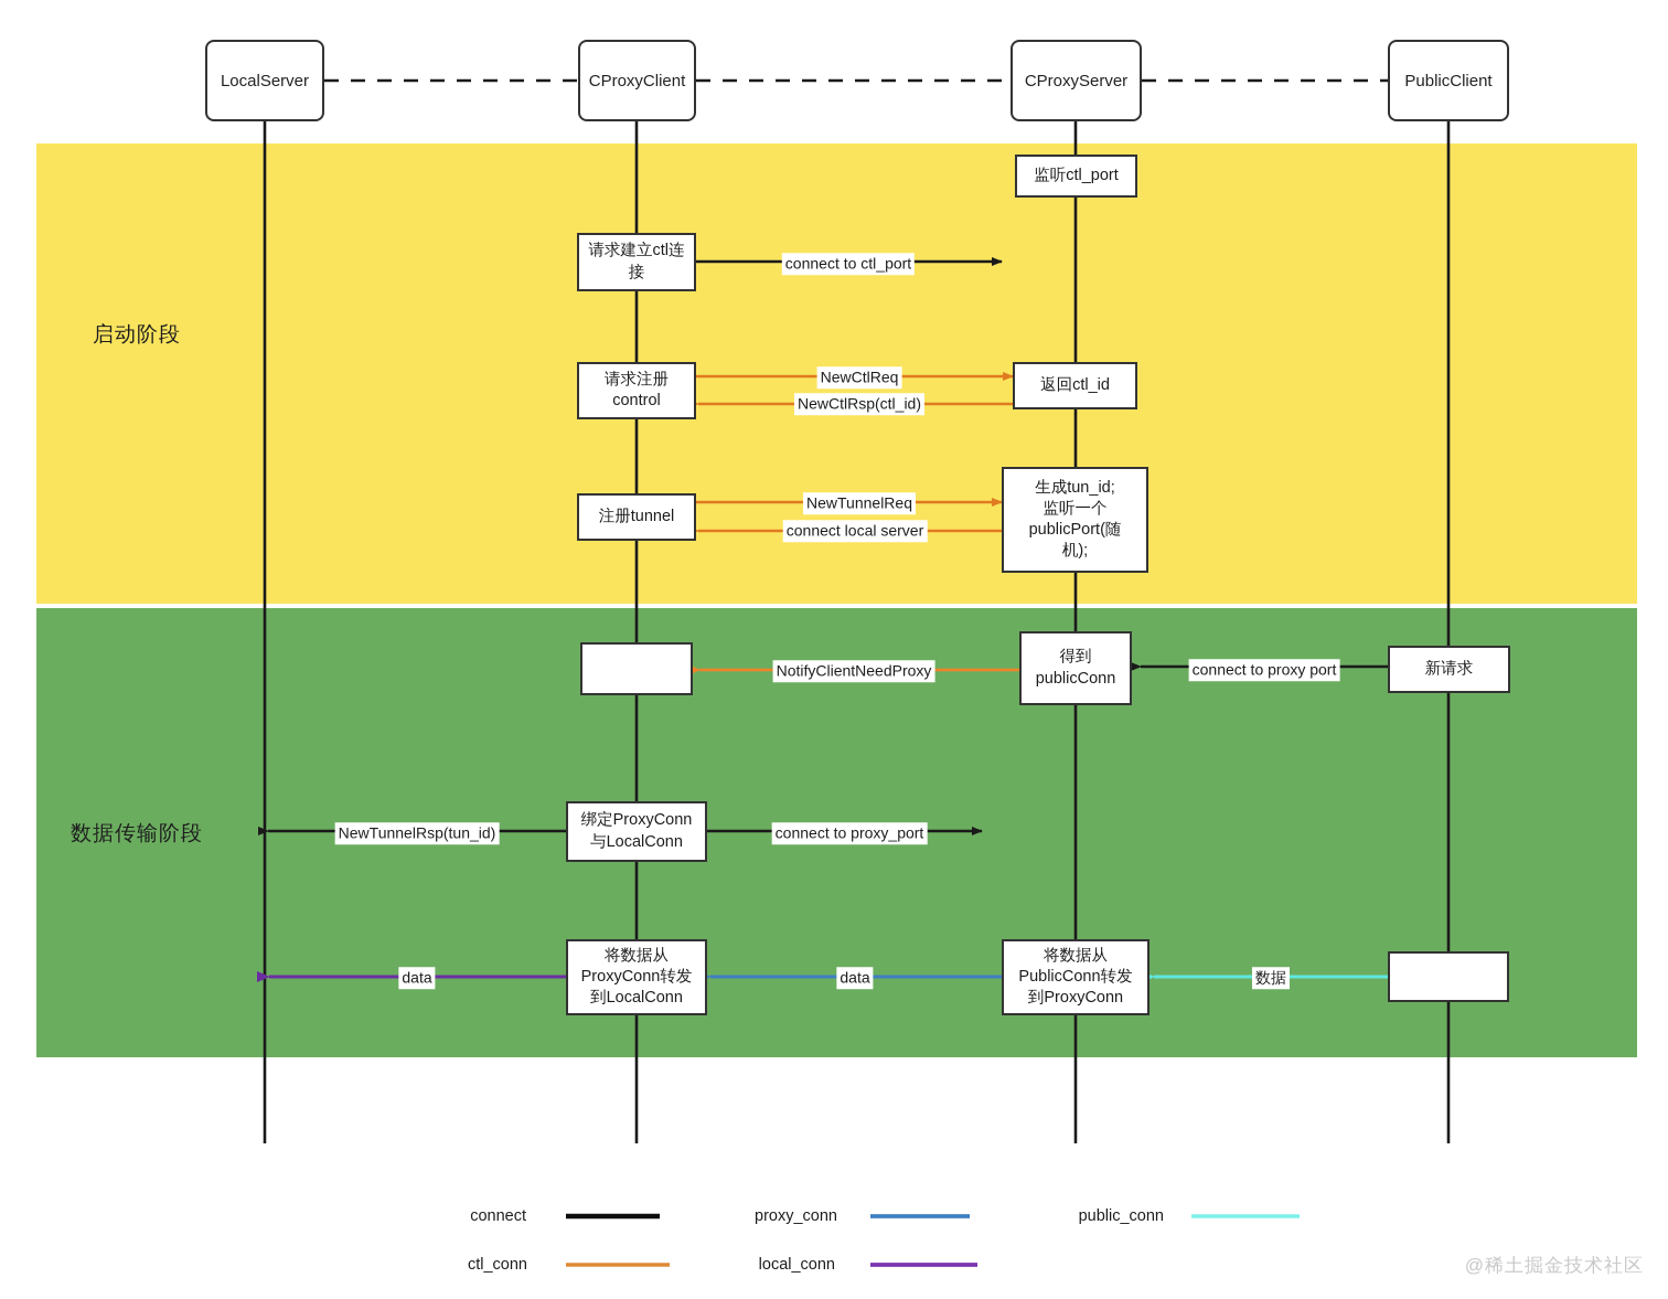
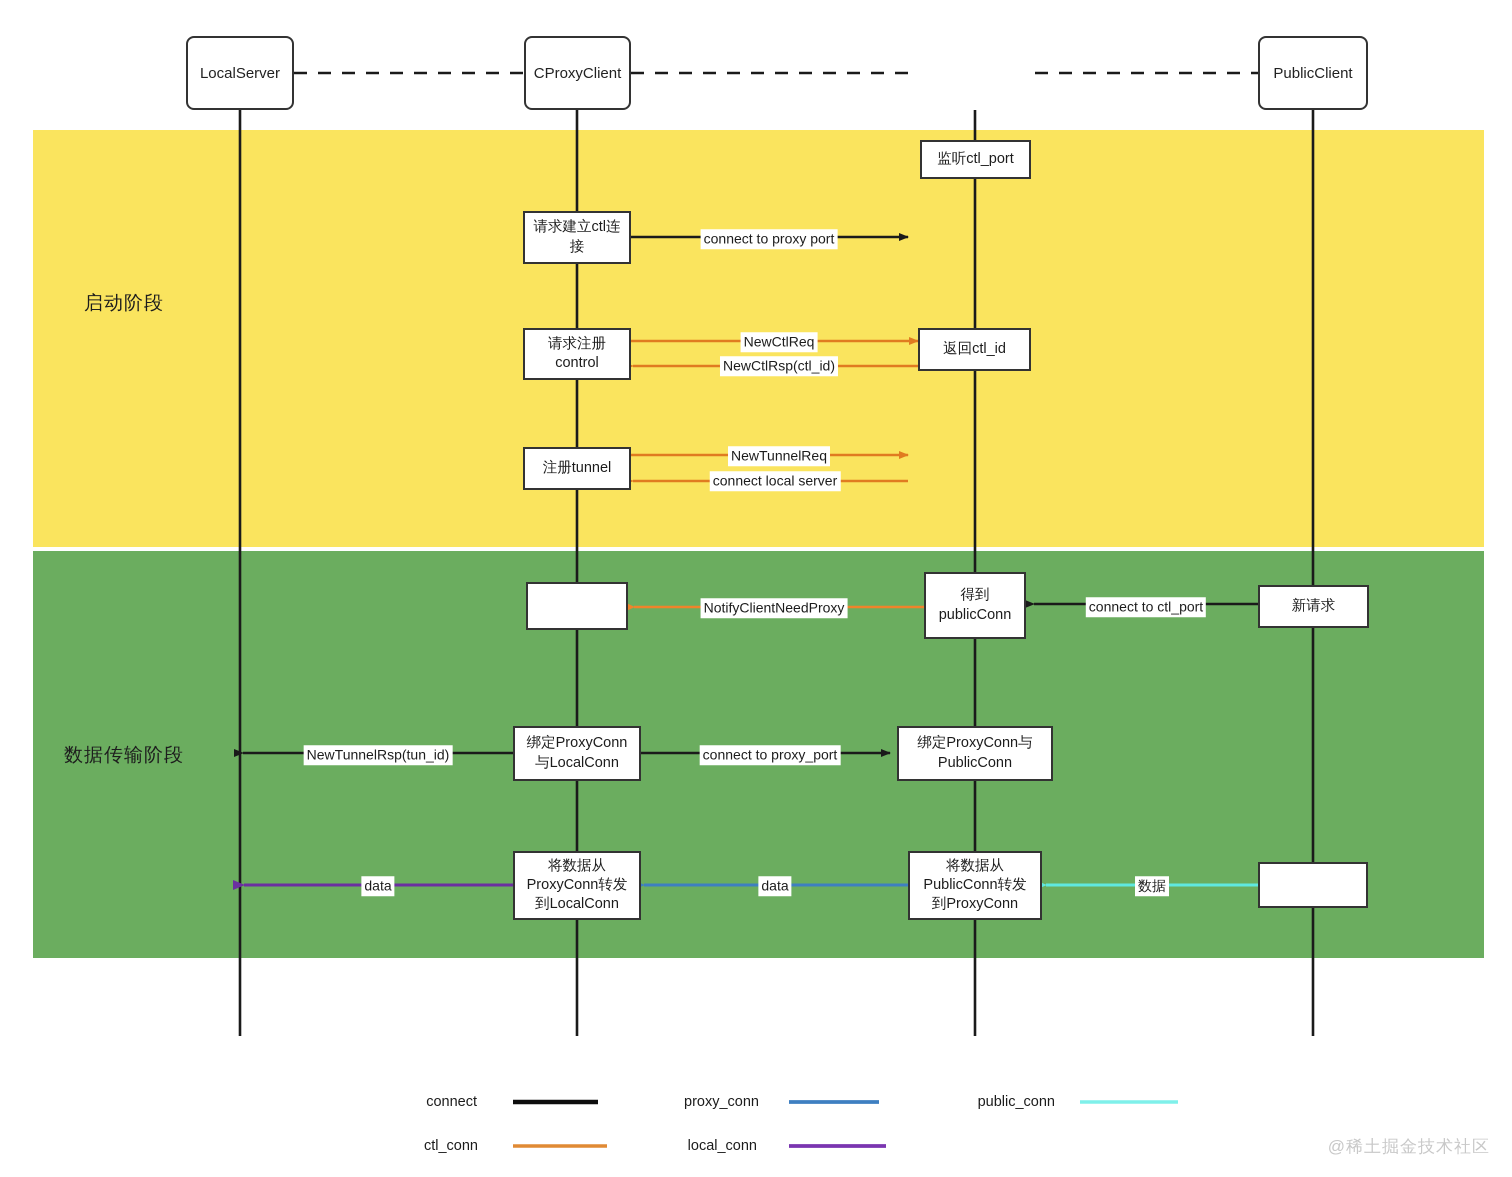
  LocalServer
  CProxyClient
- CProxyServer
  PublicClient
  启动阶段
  数据传输阶段
  监听ctl_port
  请求建立ctl连接
  请求注册
  control
  返回ctl_id
  注册tunnel
- 生成tun_id;
- 监听一个
- publicPort(随
- 机);
  得到
  publicConn
  新请求
  绑定ProxyConn
  与LocalConn
+ 绑定ProxyConn与
+ PublicConn
  将数据从
  ProxyConn转发
  到LocalConn
  将数据从
  PublicConn转发
  到ProxyConn
- connect to ctl_port
+ connect to proxy port
  NewCtlReq
  NewCtlRsp(ctl_id)
  NewTunnelReq
  connect local server
  NotifyClientNeedProxy
- connect to proxy port
+ connect to ctl_port
  NewTunnelRsp(tun_id)
  connect to proxy_port
  data
  data
  数据
  connect
  ctl_conn
  proxy_conn
  local_conn
  public_conn
  @稀土掘金技术社区
